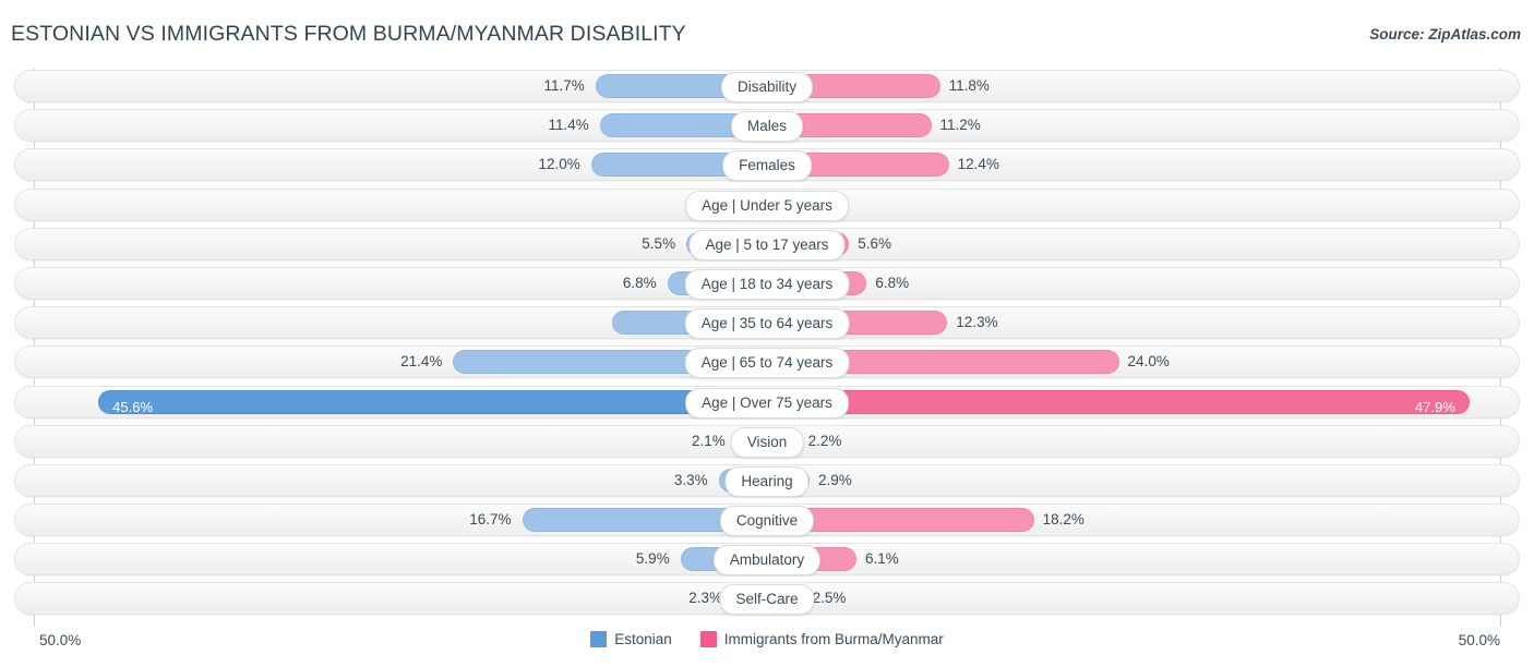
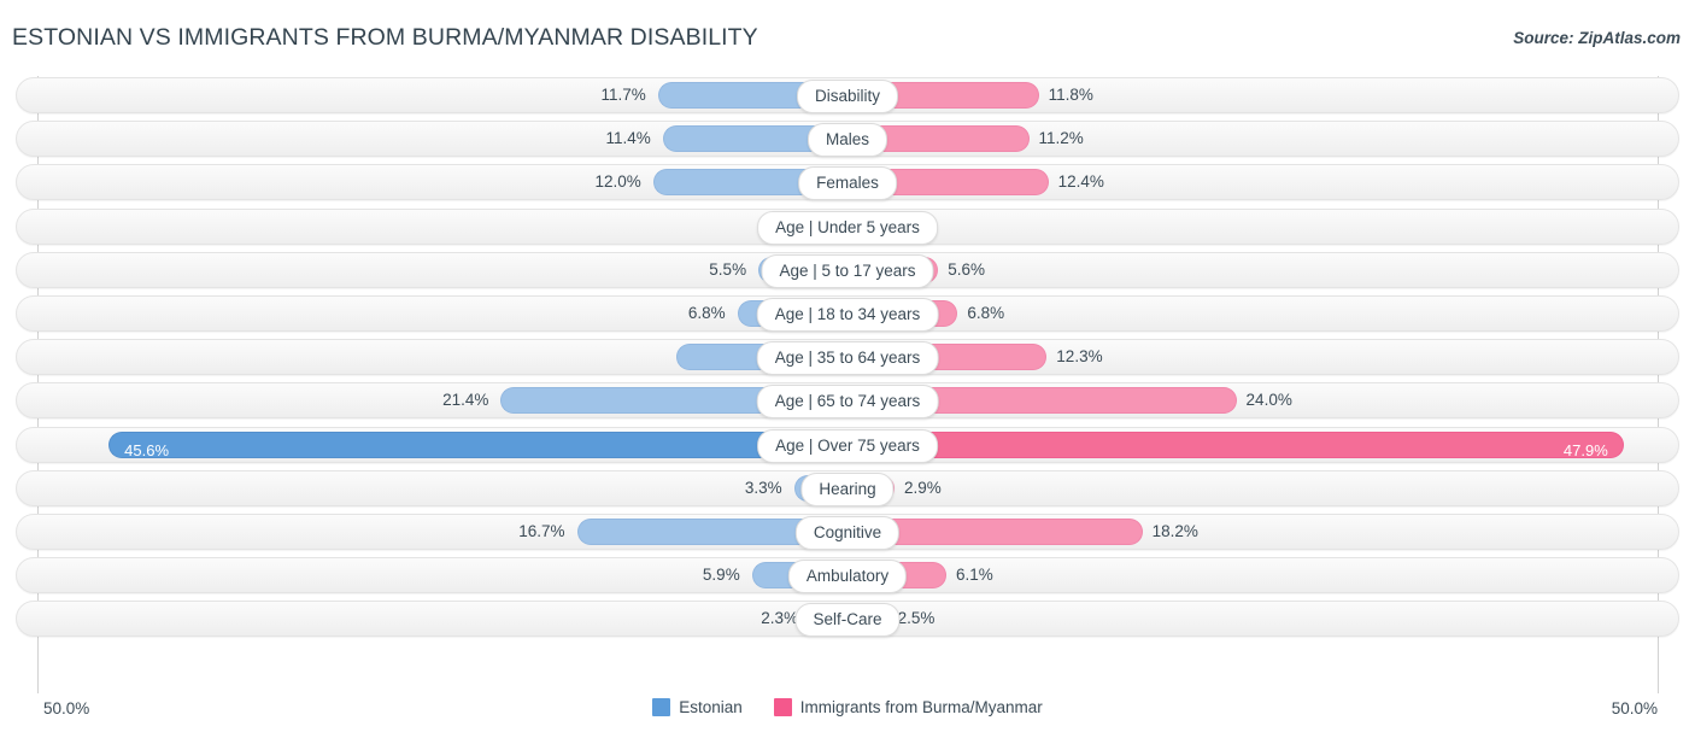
  ESTONIAN VS IMMIGRANTS FROM BURMA/MYANMAR DISABILITY
  Source: ZipAtlas.com
  11.7%
  11.8%
  Disability
  11.4%
  11.2%
  Males
  12.0%
  12.4%
  Females
  Age | Under 5 years
  5.5%
  5.6%
  Age | 5 to 17 years
  6.8%
  6.8%
  Age | 18 to 34 years
  12.3%
  Age | 35 to 64 years
  21.4%
  24.0%
  Age | 65 to 74 years
  45.6%
  47.9%
  Age | Over 75 years
- 2.1%
- 2.2%
- Vision
  3.3%
  2.9%
  Hearing
  16.7%
  18.2%
  Cognitive
  5.9%
  6.1%
  Ambulatory
  2.3%
  2.5%
  Self-Care
  50.0%
  50.0%
  Estonian
  Immigrants from Burma/Myanmar
